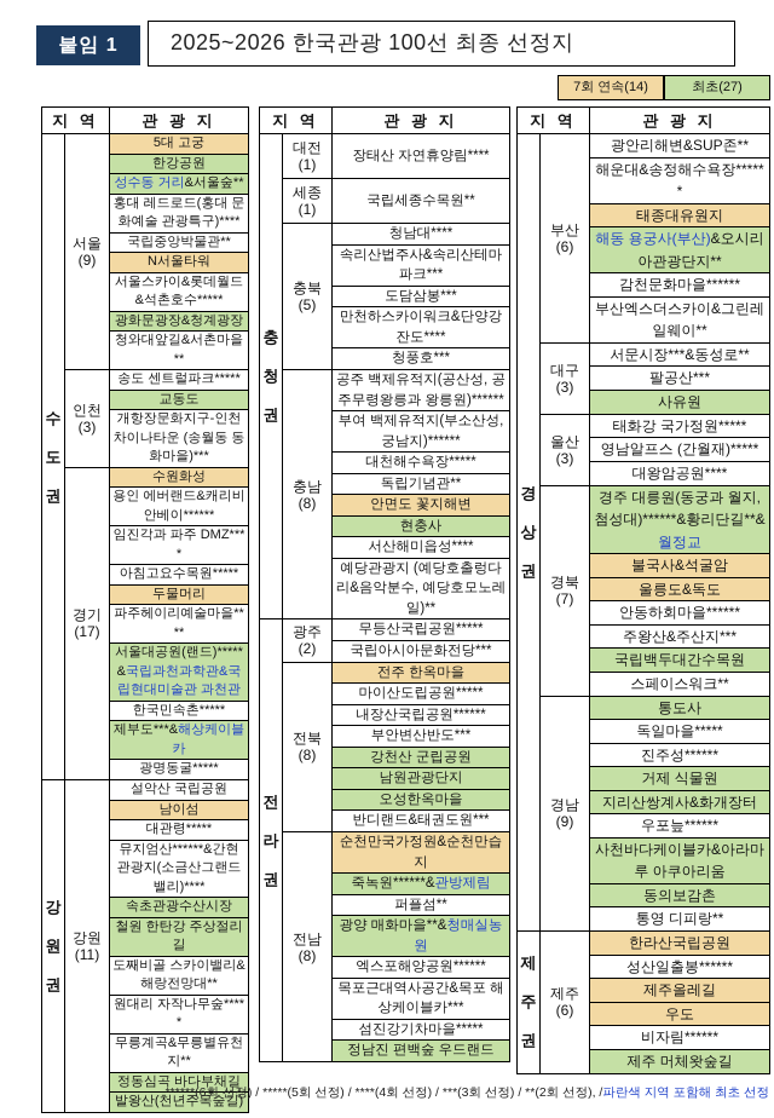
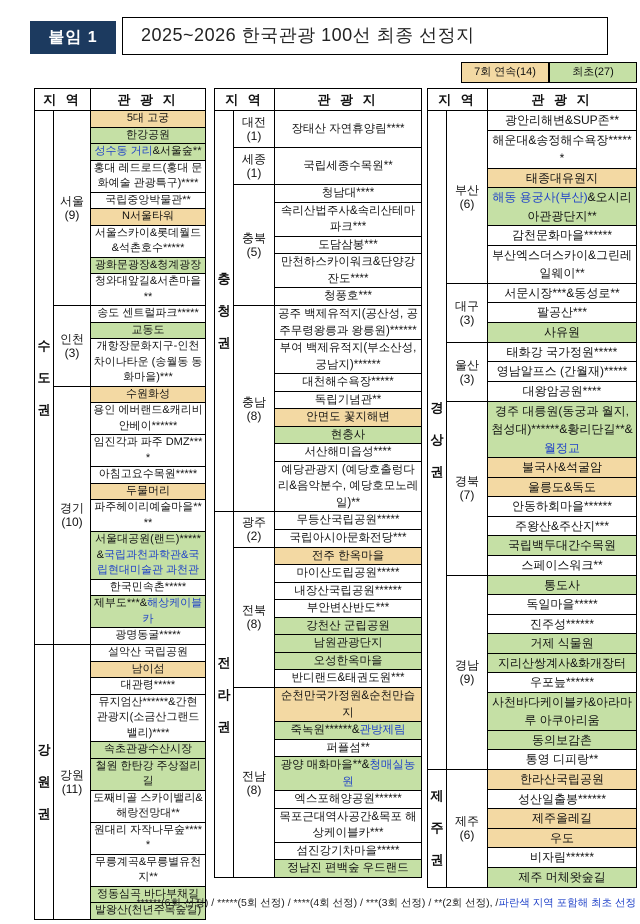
  붙임 1
  2025~2026 한국관광 100선 최종 선정지
  7회 연속(14)
  최초(27)
  지 역
  관 광 지
  수
  도
  권
  서울
  (9)
  5대 고궁
  한강공원
  성수동 거리&서울숲**
  홍대 레드로드(홍대 문화예술 관광특구)****
  국립중앙박물관**
  N서울타워
  서울스카이&롯데월드&석촌호수*****
  광화문광장&청계광장
  청와대앞길&서촌마을**
  인천
  (3)
  송도 센트럴파크*****
  교동도
  개항장문화지구-인천차이나타운 (송월동 동화마을)***
  경기
- (17)
+ (10)
  수원화성
  용인 에버랜드&캐리비안베이******
  임진각과 파주 DMZ****
  아침고요수목원*****
  두물머리
  파주헤이리예술마을****
  서울대공원(랜드)*****&국립과천과학관&국립현대미술관 과천관
  한국민속촌*****
  제부도***&해상케이블카
  광명동굴*****
  강
  원
  권
  강원
  (11)
  설악산 국립공원
  남이섬
  대관령*****
  뮤지엄산******&간현관광지(소금산그랜드밸리)****
  속초관광수산시장
  철원 한탄강 주상절리길
  도째비골 스카이밸리&해랑전망대**
  원대리 자작나무숲*****
  무릉계곡&무릉별유천지**
  정동심곡 바다부채길
  발왕산(천년주목숲길)
  지 역
  관 광 지
  충
  청
  권
  대전
  (1)
  장태산 자연휴양림****
  세종
  (1)
  국립세종수목원**
  충북
  (5)
  청남대****
  속리산법주사&속리산테마파크***
  도담삼봉***
  만천하스카이워크&단양강 잔도****
  청풍호***
  충남
  (8)
  공주 백제유적지(공산성, 공주무령왕릉과 왕릉원)******
  부여 백제유적지(부소산성, 궁남지)******
  대천해수욕장*****
  독립기념관**
  안면도 꽃지해변
  현충사
  서산해미읍성****
  예당관광지 (예당호출렁다리&음악분수, 예당호모노레일)**
  전
  라
  권
  광주
  (2)
  무등산국립공원*****
  국립아시아문화전당***
  전북
  (8)
  전주 한옥마을
  마이산도립공원*****
  내장산국립공원******
  부안변산반도***
  강천산 군립공원
  남원관광단지
  오성한옥마을
  반디랜드&태권도원***
  전남
  (8)
  순천만국가정원&순천만습지
  죽녹원******&관방제림
  퍼플섬**
  광양 매화마을**&청매실농원
  엑스포해양공원******
  목포근대역사공간&목포 해상케이블카***
  섬진강기차마을*****
  정남진 편백숲 우드랜드
  지 역
  관 광 지
  경
  상
  권
  부산
  (6)
  광안리해변&SUP존**
  해운대&송정해수욕장******
  태종대유원지
  해동 용궁사(부산)&오시리아관광단지**
  감천문화마을******
  부산엑스더스카이&그린레일웨이**
  대구
  (3)
  서문시장***&동성로**
  팔공산***
  사유원
  울산
  (3)
  태화강 국가정원*****
  영남알프스 (간월재)*****
  대왕암공원****
  경북
  (7)
  경주 대릉원(동궁과 월지,첨성대)******&황리단길**&월정교
  불국사&석굴암
  울릉도&독도
  안동하회마을******
  주왕산&주산지***
  국립백두대간수목원
  스페이스워크**
  경남
  (9)
  통도사
  독일마을*****
  진주성******
  거제 식물원
  지리산쌍계사&화개장터
  우포늪******
  사천바다케이블카&아라마루 아쿠아리움
  동의보감촌
  통영 디피랑**
  제
  주
  권
  제주
  (6)
  한라산국립공원
  성산일출봉******
  제주올레길
  우도
  비자림******
  제주 머체왓숲길
  ******(6회 선정) / *****(5회 선정) / ****(4회 선정) / ***(3회 선정) / **(2회 선정), /파란색 지역 포함해 최초 선정
